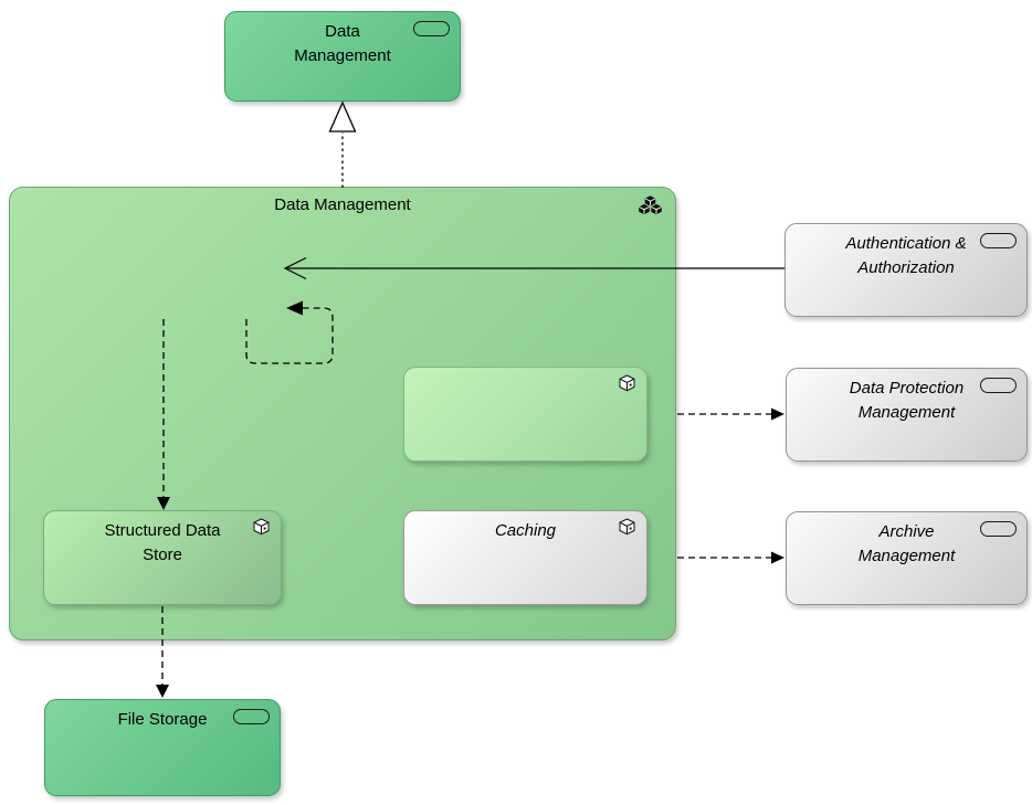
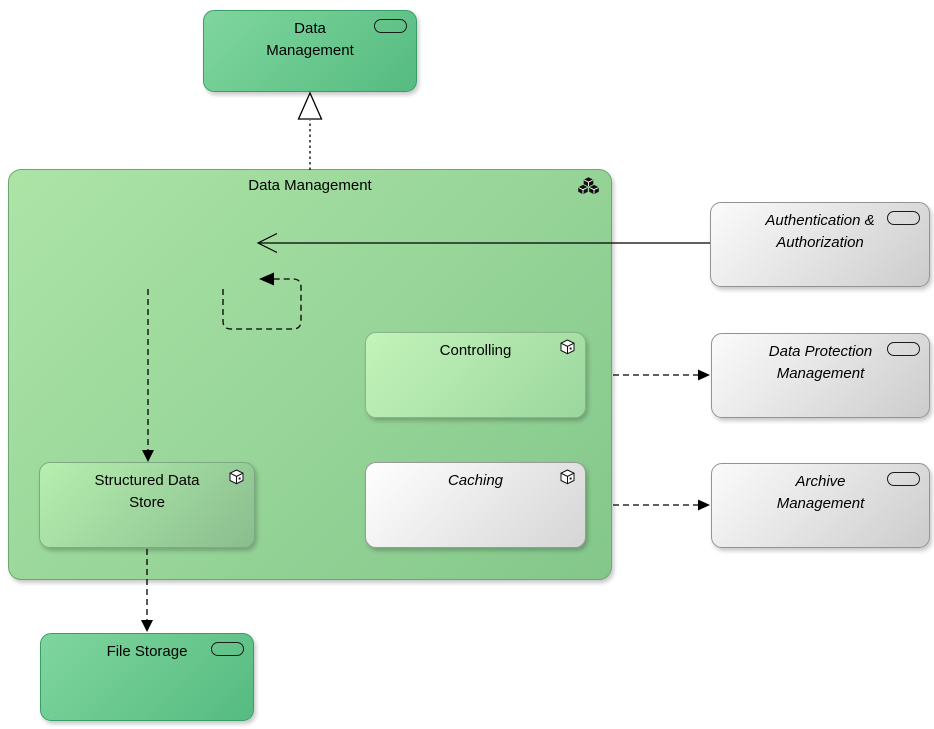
  Data Management
  Data
  Management
+ Controlling
  Structured Data
  Store
  Caching
  Authentication &
  Authorization
  Data Protection
  Management
  Archive
  Management
  File Storage
